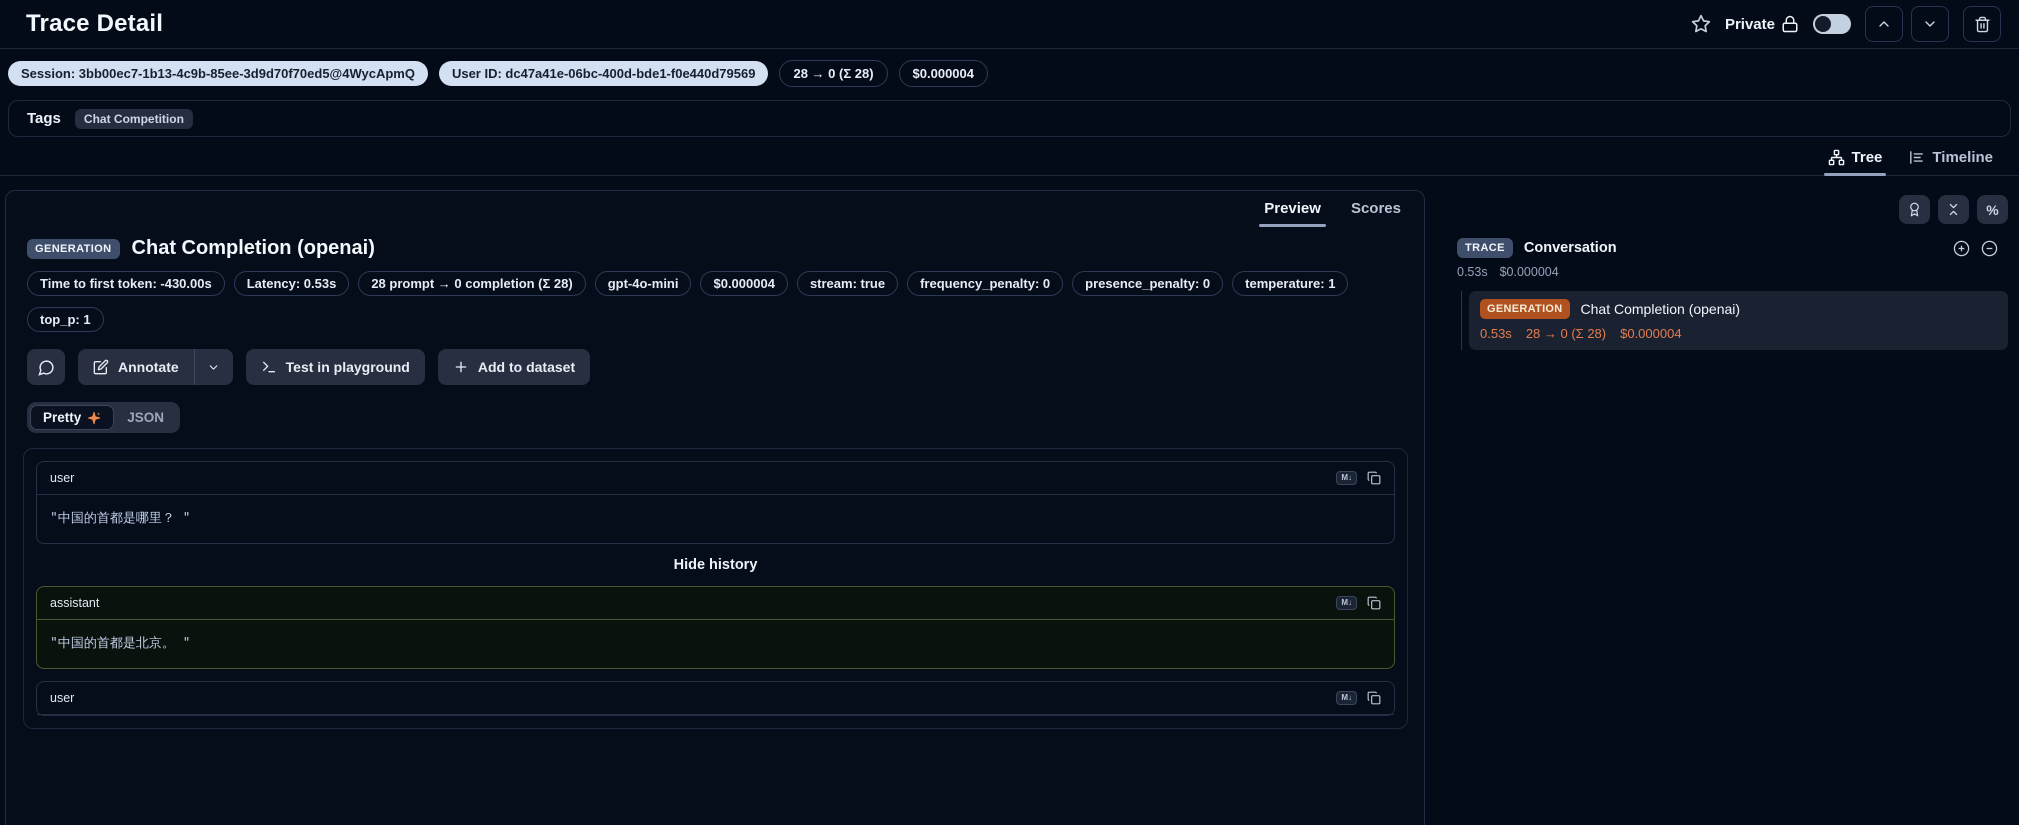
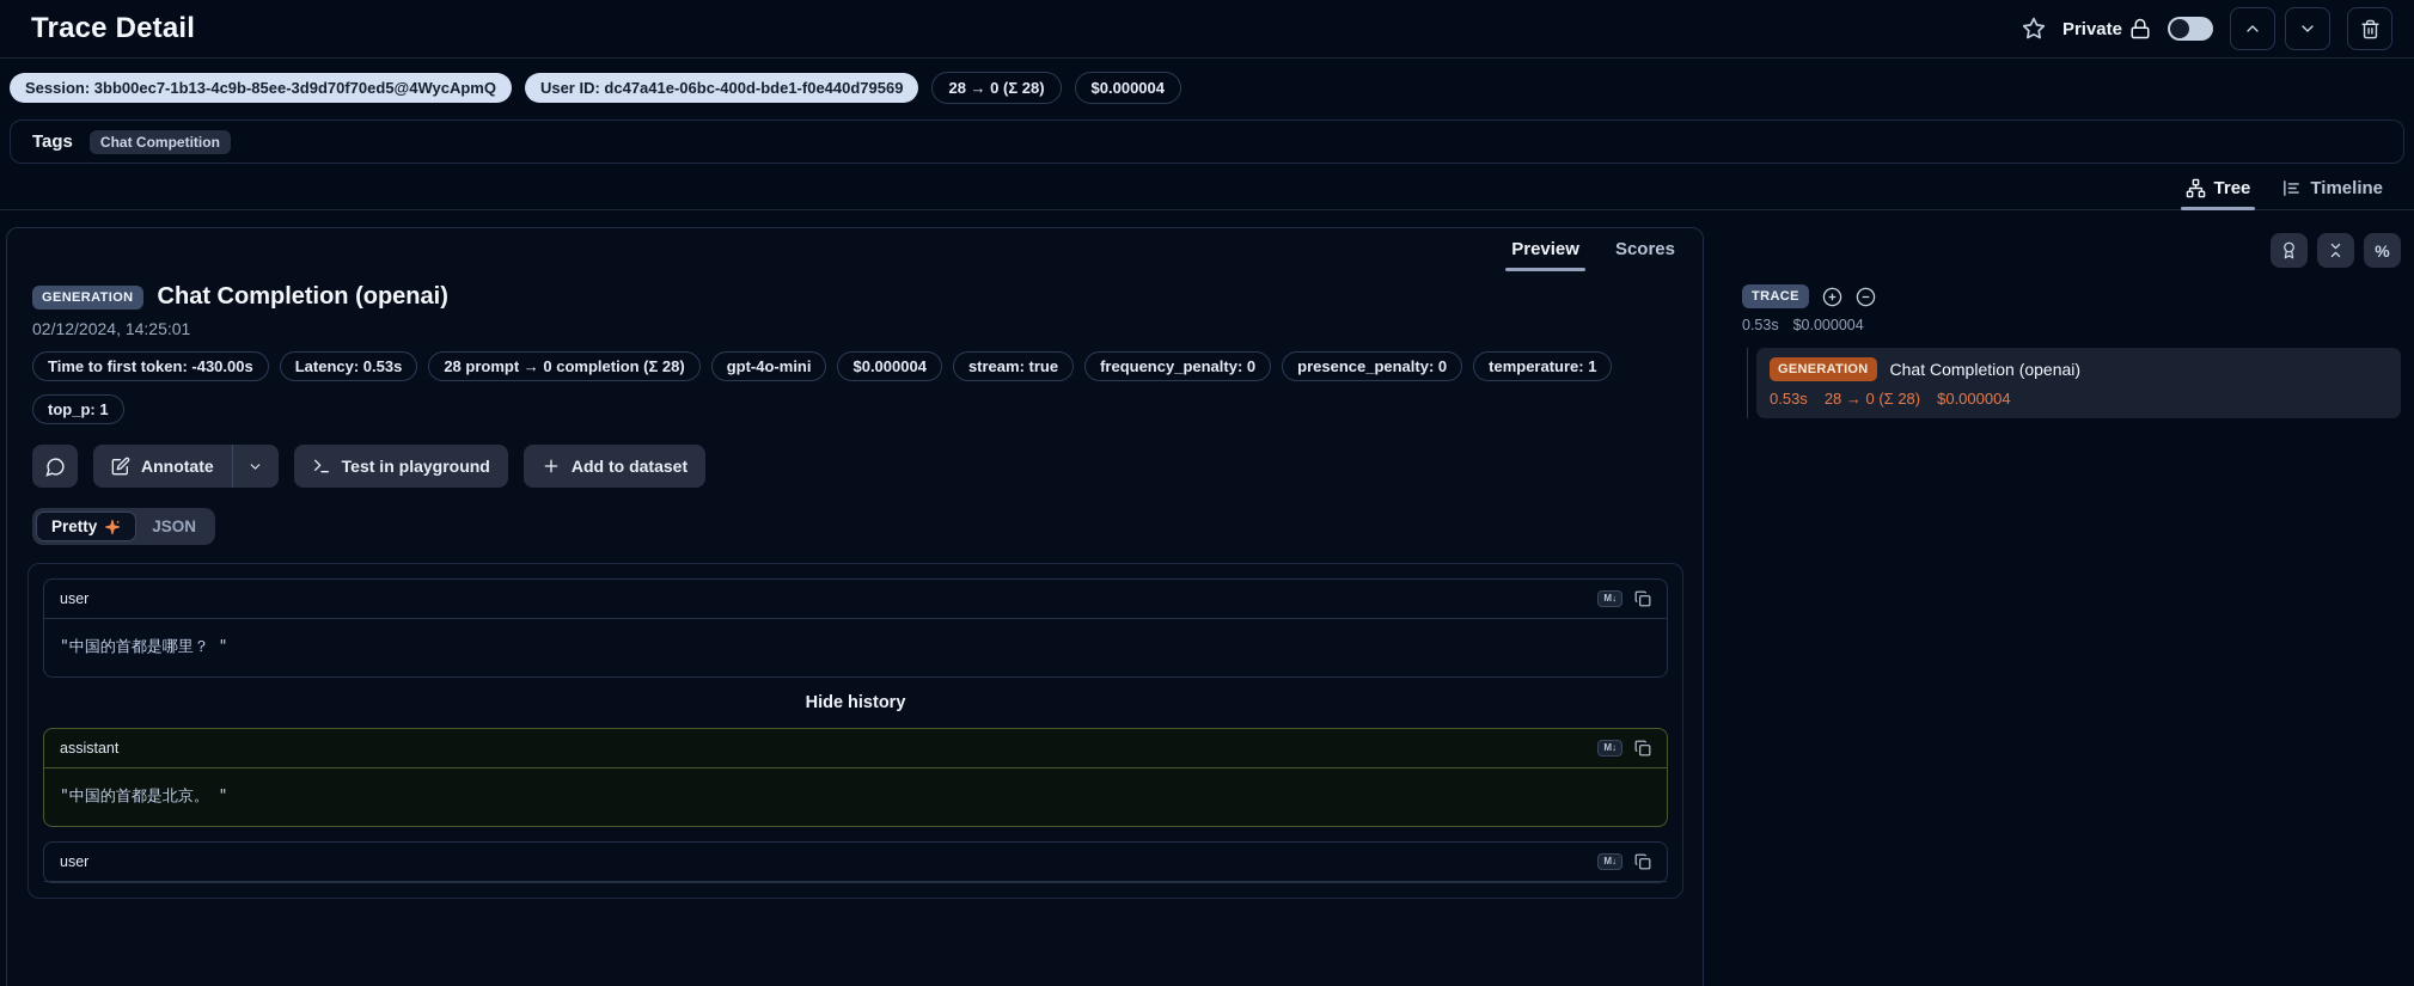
  Trace Detail
  Private
  Session: 3bb00ec7-1b13-4c9b-85ee-3d9d70f70ed5@4WycApmQ
  User ID: dc47a41e-06bc-400d-bde1-f0e440d79569
  28 → 0 (Σ 28)
  $0.000004
  Tags
  Chat Competition
  Tree
  Timeline
  Preview
  Scores
  GENERATION
  Chat Completion (openai)
+ 02/12/2024, 14:25:01
  Time to first token: -430.00s
  Latency: 0.53s
  28 prompt → 0 completion (Σ 28)
  gpt-4o-mini
  $0.000004
  stream: true
  frequency_penalty: 0
  presence_penalty: 0
  temperature: 1
  top_p: 1
  Annotate
  Test in playground
  Add to dataset
  Pretty
  JSON
  user
  M↓
  "中国的首都是哪里？ "
  Hide history
  assistant
  M↓
  "中国的首都是北京。 "
  user
  M↓
  %
  TRACE
- Conversation
  0.53s
  $0.000004
  GENERATION
  Chat Completion (openai)
  0.53s
  28 → 0 (Σ 28)
  $0.000004
